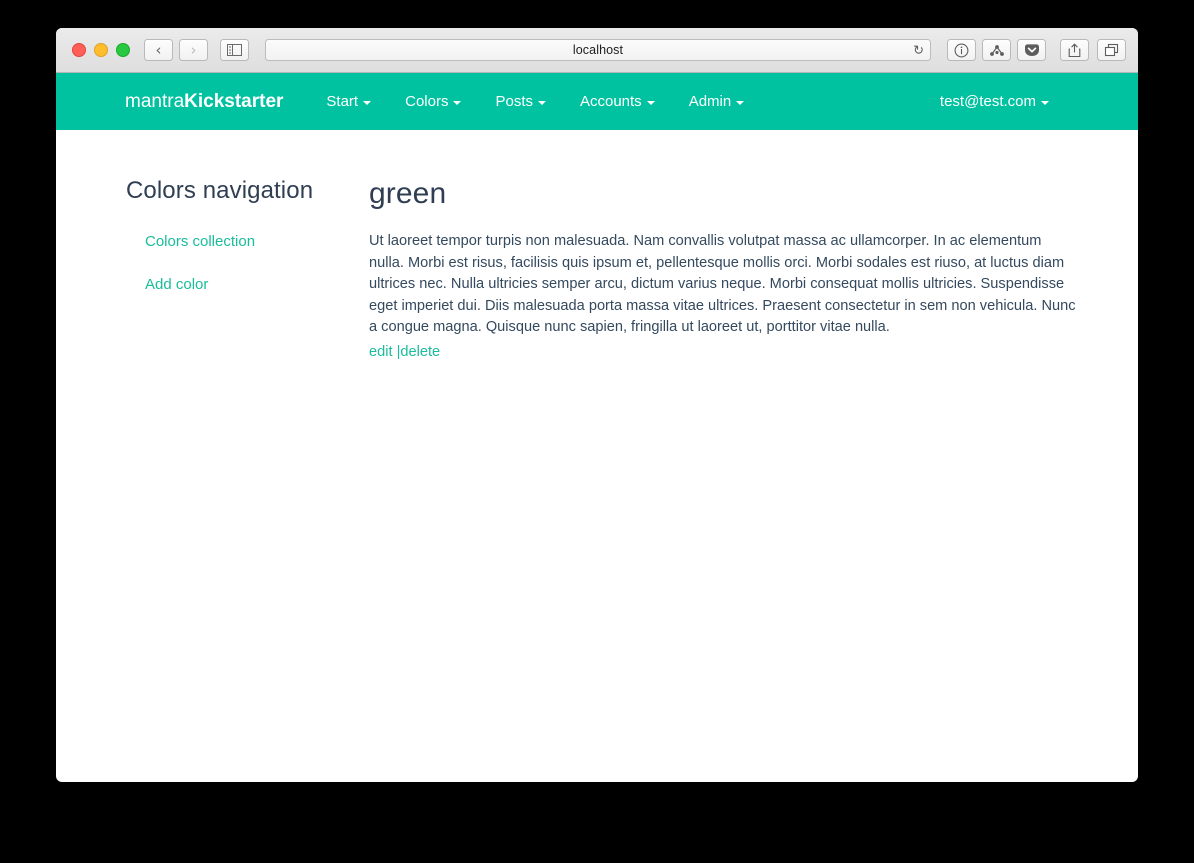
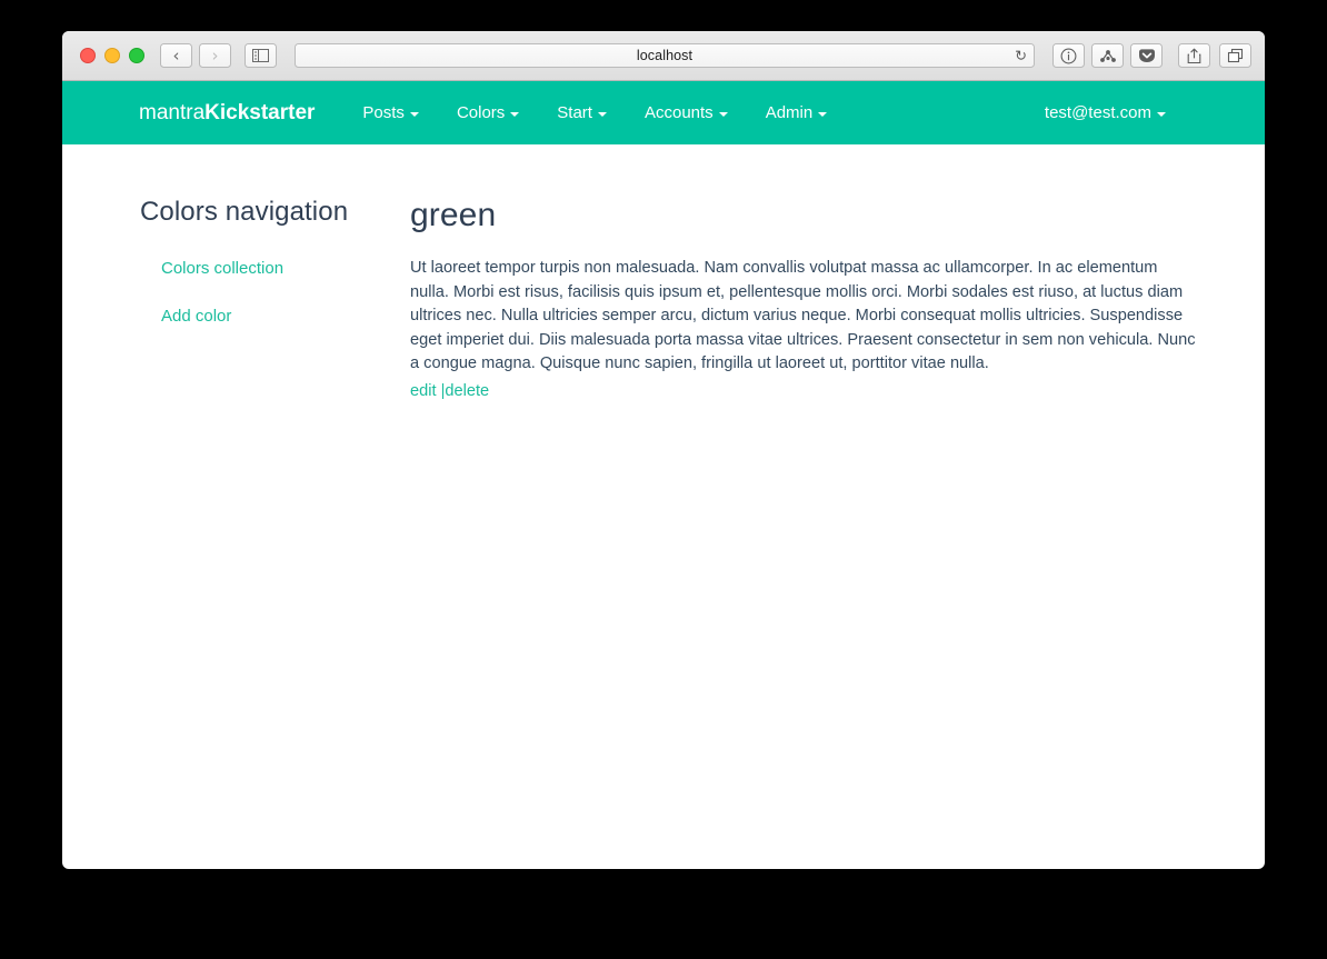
  ‹
  ›
  localhost
  ↻
  mantraKickstarter
- Start
+ Posts
  Colors
- Posts
+ Start
  Accounts
  Admin
  test@test.com
  Colors navigation
  Colors collection
  Add color
  green
  Ut laoreet tempor turpis non malesuada. Nam convallis volutpat massa ac ullamcorper. In ac elementum nulla. Morbi est risus, facilisis quis ipsum et, pellentesque mollis orci. Morbi sodales est riuso, at luctus diam ultrices nec. Nulla ultricies semper arcu, dictum varius neque. Morbi consequat mollis ultricies. Suspendisse eget imperiet dui. Diis malesuada porta massa vitae ultrices. Praesent consectetur in sem non vehicula. Nunc a congue magna. Quisque nunc sapien, fringilla ut laoreet ut, porttitor vitae nulla.
  edit |delete
